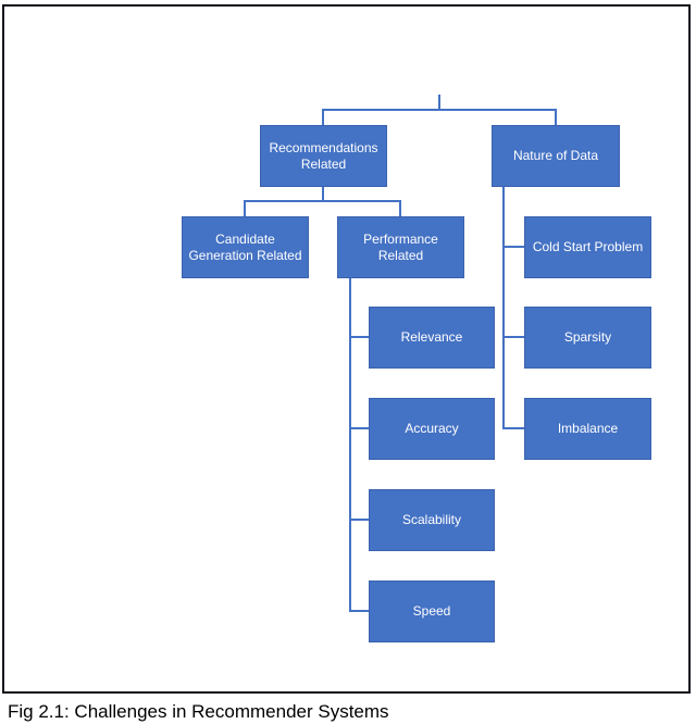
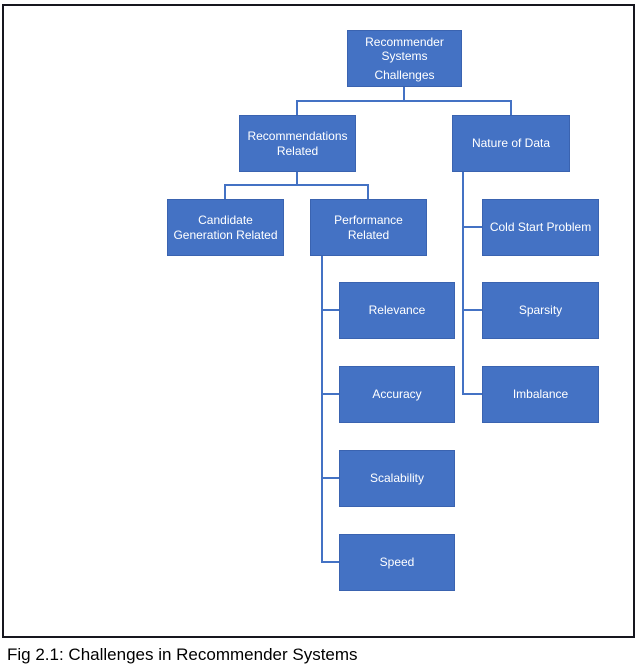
+ Recommender Systems
+ Challenges
  Recommendations Related
  Nature of Data
  Candidate Generation Related
  Performance Related
  Cold Start Problem
  Relevance
  Sparsity
  Accuracy
  Imbalance
  Scalability
  Speed
  Fig 2.1: Challenges in Recommender Systems
